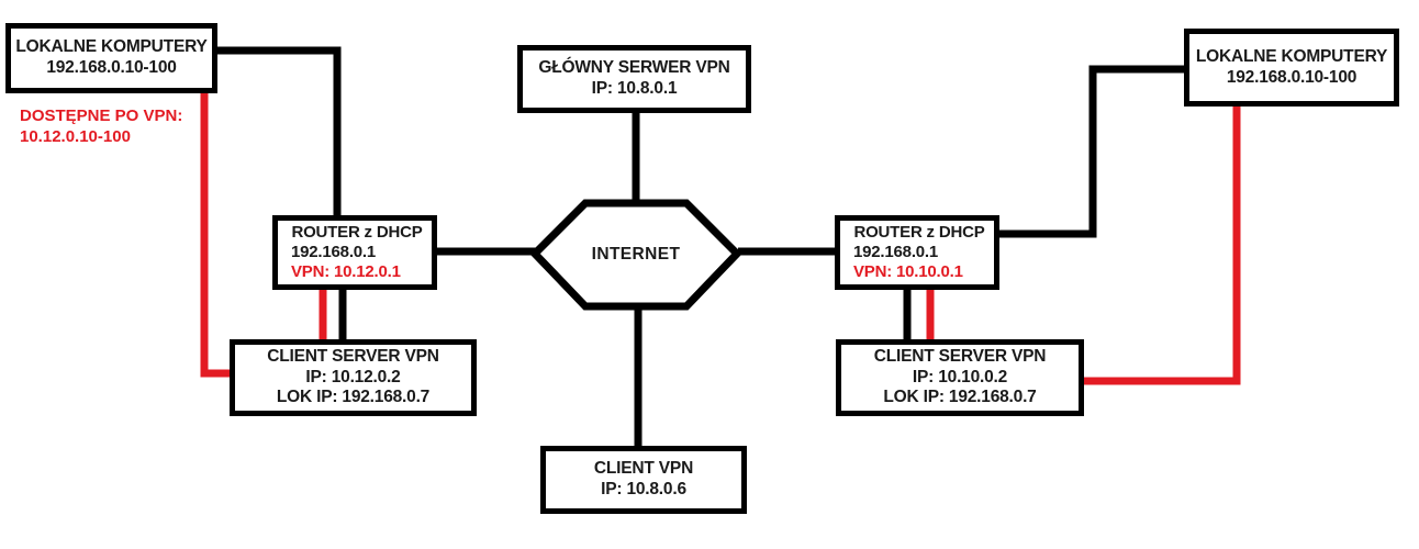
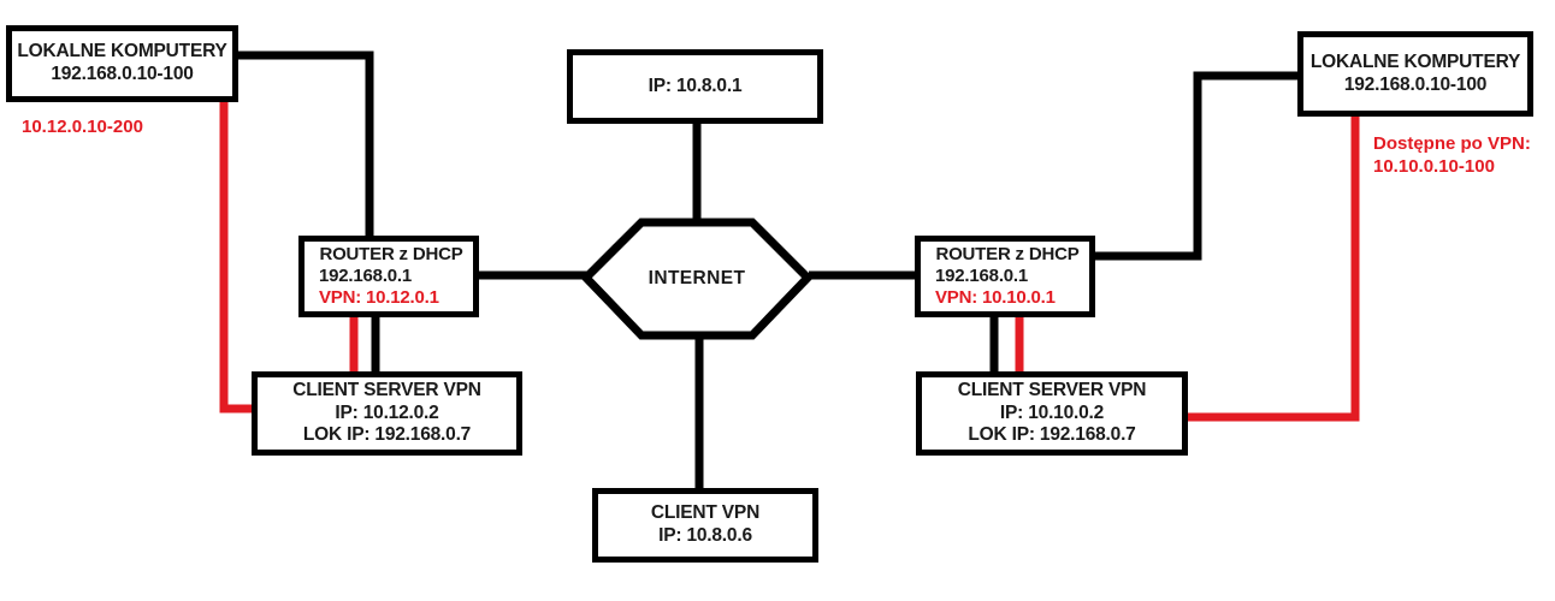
  LOKALNE KOMPUTERY
  192.168.0.10-100
- DOSTĘPNE PO VPN:
- 10.12.0.10-100
+ 10.12.0.10-200
- GŁÓWNY SERWER VPN
  IP: 10.8.0.1
  LOKALNE KOMPUTERY
  192.168.0.10-100
+ Dostępne po VPN:
+ 10.10.0.10-100
  ROUTER z DHCP
  192.168.0.1
  VPN: 10.12.0.1
  ROUTER z DHCP
  192.168.0.1
  VPN: 10.10.0.1
  INTERNET
  CLIENT SERVER VPN
  IP: 10.12.0.2
  LOK IP: 192.168.0.7
  CLIENT SERVER VPN
  IP: 10.10.0.2
  LOK IP: 192.168.0.7
  CLIENT VPN
  IP: 10.8.0.6
